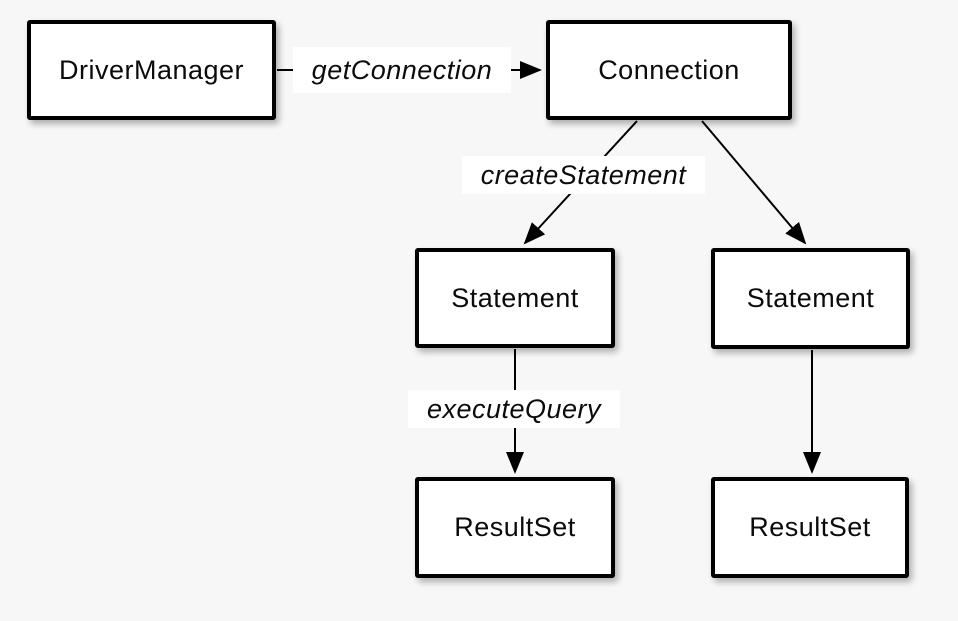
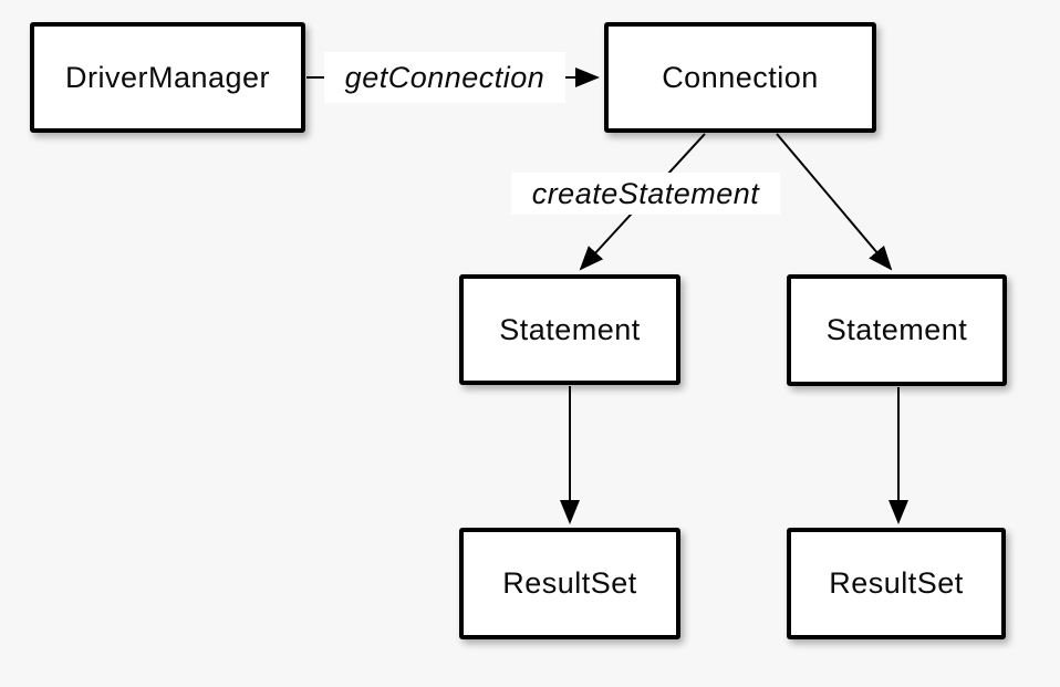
  DriverManager
  Connection
  Statement
  Statement
  ResultSet
  ResultSet
  getConnection
  createStatement
- executeQuery
